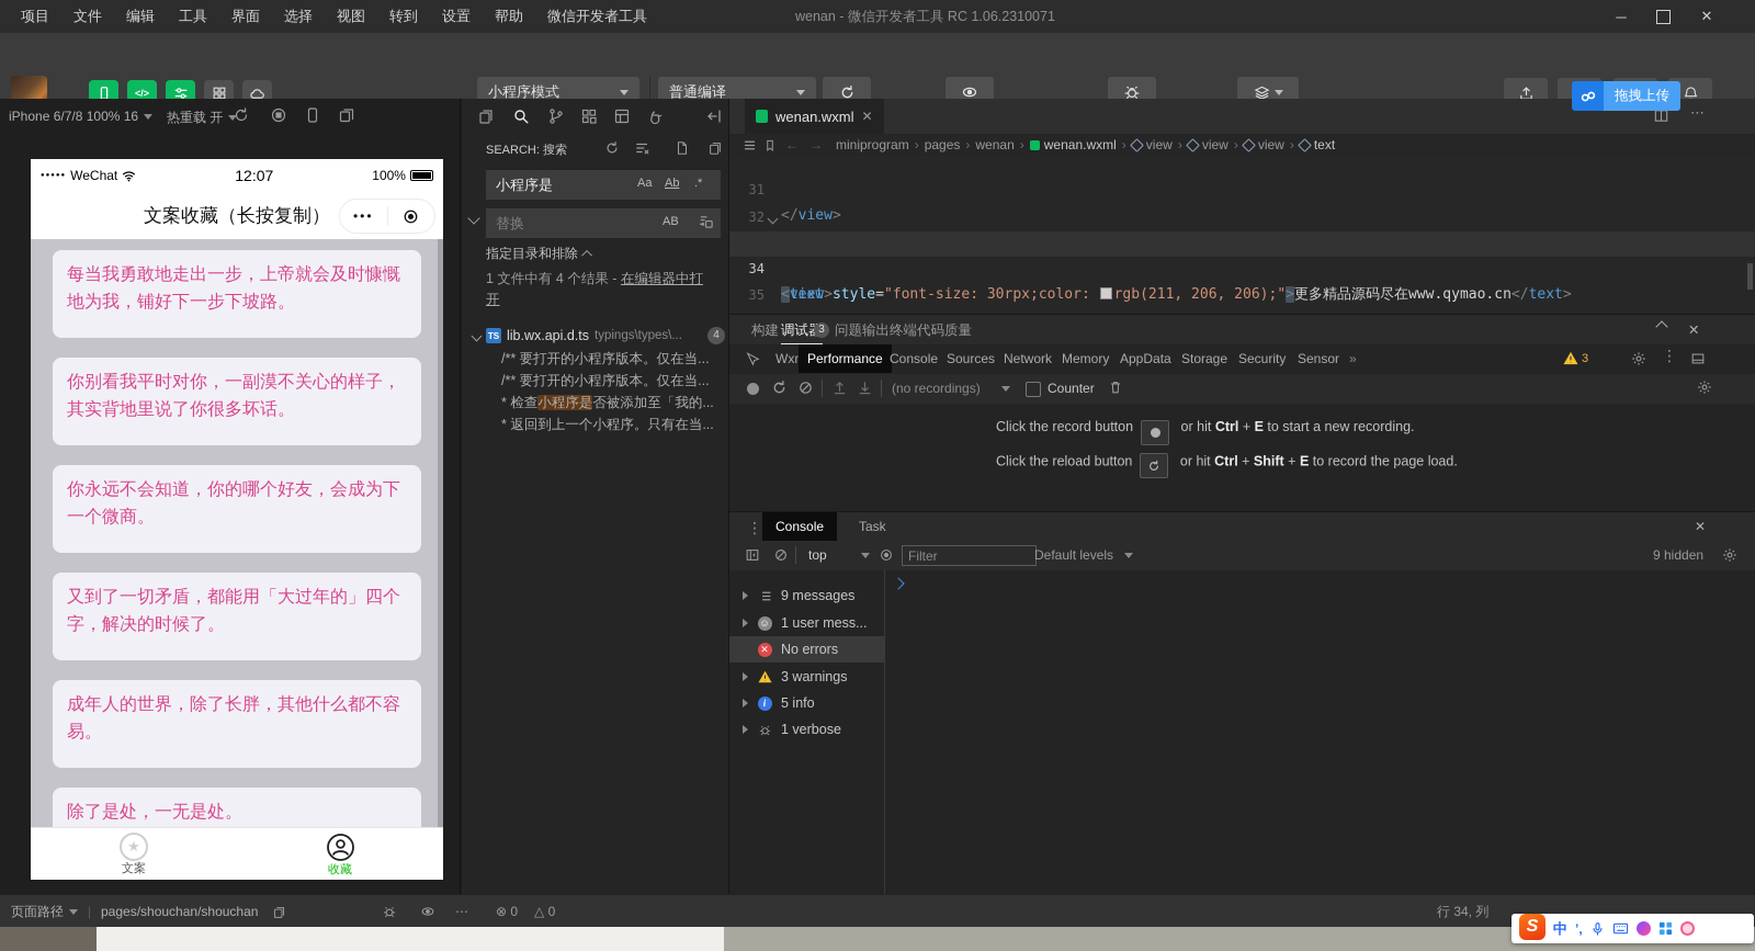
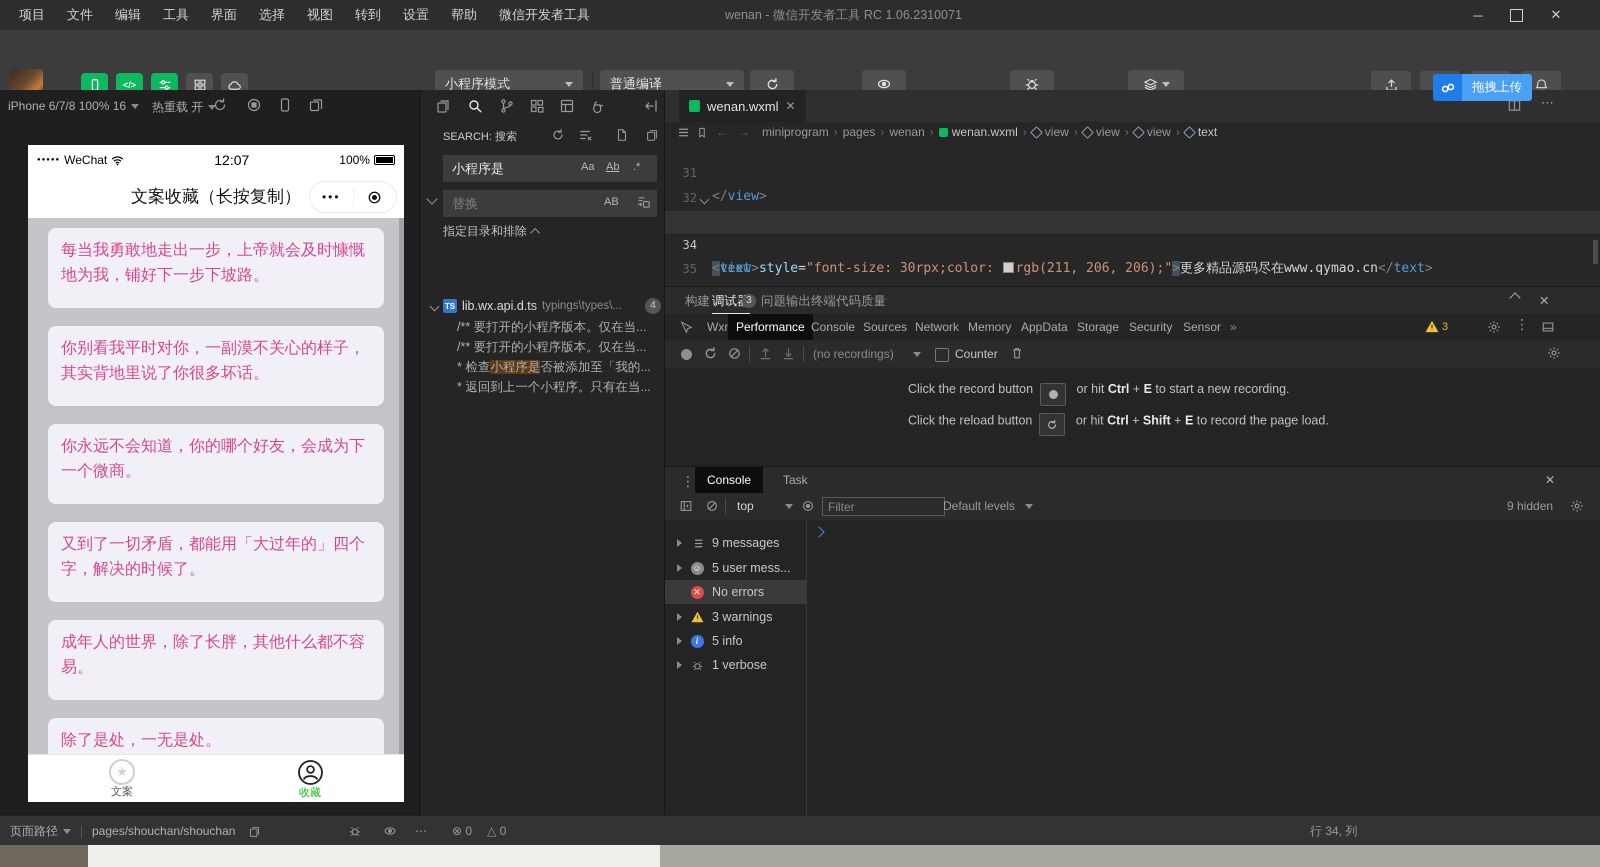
  项目
  文件
  编辑
  工具
  界面
  选择
  视图
  转到
  设置
  帮助
  微信开发者工具
  wenan - 微信开发者工具 RC 1.06.2310071
  ─
  ✕
  </>
  小程序模式
  普通编译
  拖拽上传
  iPhone 6/7/8 100% 16
  热重载 开
  WeChat
  12:07
  100%
  文案收藏（长按复制）
  •••
  每当我勇敢地走出一步，上帝就会及时慷慨地为我，铺好下一步下坡路。
  你别看我平时对你，一副漠不关心的样子，其实背地里说了你很多坏话。
  你永远不会知道，你的哪个好友，会成为下一个微商。
  又到了一切矛盾，都能用「大过年的」四个字，解决的时候了。
  成年人的世界，除了长胖，其他什么都不容易。
  除了是处，一无是处。
  ★
  文案
  收藏
  SEARCH: 搜索
  小程序是
  Aa
  Ab
  .*
  替换
  AB
  指定目录和排除
- 1 文件中有 4 个结果 - 在编辑器中打开
  TS
  lib.wx.api.d.ts
  typings\types\...
  4
  /** 要打开的小程序版本。仅在当...
  /** 要打开的小程序版本。仅在当...
  * 检查小程序是否被添加至「我的...
  * 返回到上一个小程序。只有在当...
  wenan.wxml
  ✕
  ⋯
  ←
  →
  miniprogram
  ›
  pages
  ›
  wenan
  ›
  wenan.wxml
  ›
  view
  ›
  view
  ›
  view
  ›
  text
  31
  </view>
  32
  34
  <text style="font-size: 30rpx;color: rgb(211, 206, 206);">更多精品源码尽在www.qymao.cn</text>
  35
  构建
  3
  问题
  输出
  终端
  代码质量
  ✕
  Performance
  Console
  Sources
  Network
  Memory
  AppData
  Storage
  Security
  Sensor
  »
  3
  ⋮
  (no recordings)
  Counter
  Click the record button or hit Ctrl + E to start a new recording.
  Click the reload button or hit Ctrl + Shift + E to record the page load.
  ⋮
  Console
  Task
  ✕
  top
  Filter
  Default levels
  9 hidden
  9 messages
  ☺
- 1 user mess...
+ 5 user mess...
  ✕
  No errors
  3 warnings
  i
  5 info
  1 verbose
  页面路径
  |
  pages/shouchan/shouchan
  ⋯
  ⊗ 0
  △ 0
  行 34, 列
- S
- 中
- ’,
